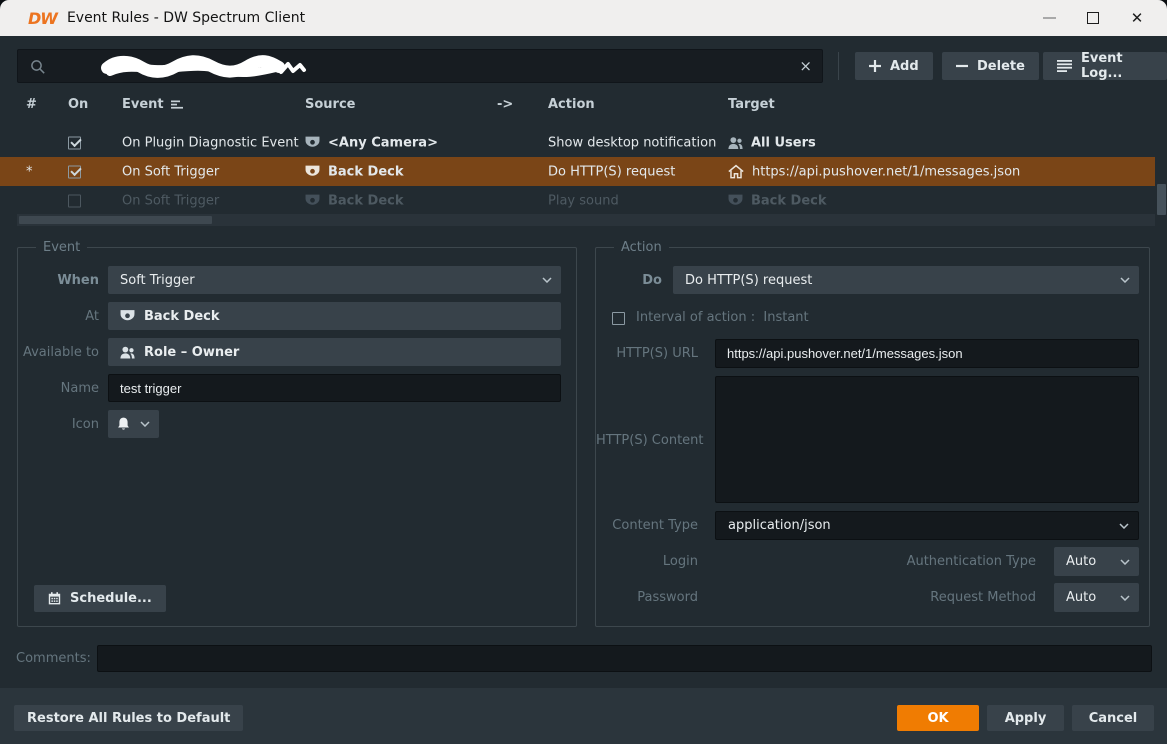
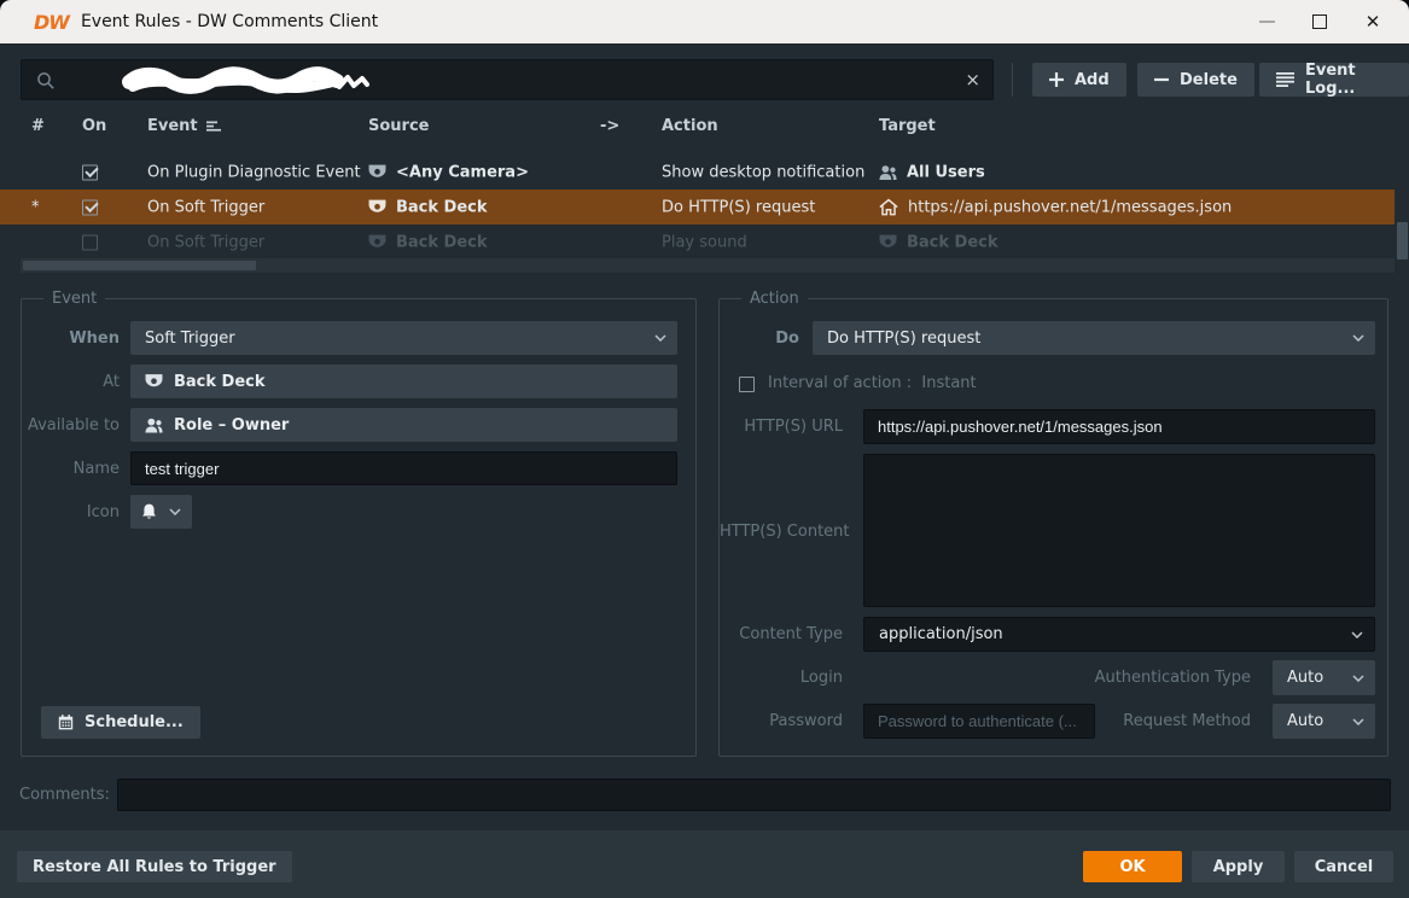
  DW
- Event Rules - DW Spectrum Client
+ Event Rules - DW Comments Client
  ✕
  ×
  Add
  Delete
  Event Log...
  #
  On
  Event
  Source
  ->
  Action
  Target
  On Plugin Diagnostic Event
  <Any Camera>
  Show desktop notification
  All Users
  *
  On Soft Trigger
  Back Deck
  Do HTTP(S) request
  https://api.pushover.net/1/messages.json
  On Soft Trigger
  Back Deck
  Play sound
  Back Deck
  Event
  When
  Soft Trigger
  At
  Back Deck
  Available to
  Role – Owner
  Name
  test trigger
  Icon
  Schedule...
  Action
  Do
  Do HTTP(S) request
  Interval of action : Instant
  HTTP(S) URL
  https://api.pushover.net/1/messages.json
  HTTP(S) Content
  Content Type
  application/json
  Login
  Authentication Type
  Auto
  Password
+ Password to authenticate (...
  Request Method
  Auto
  Comments:
- Restore All Rules to Default
+ Restore All Rules to Trigger
  OK
  Apply
  Cancel
